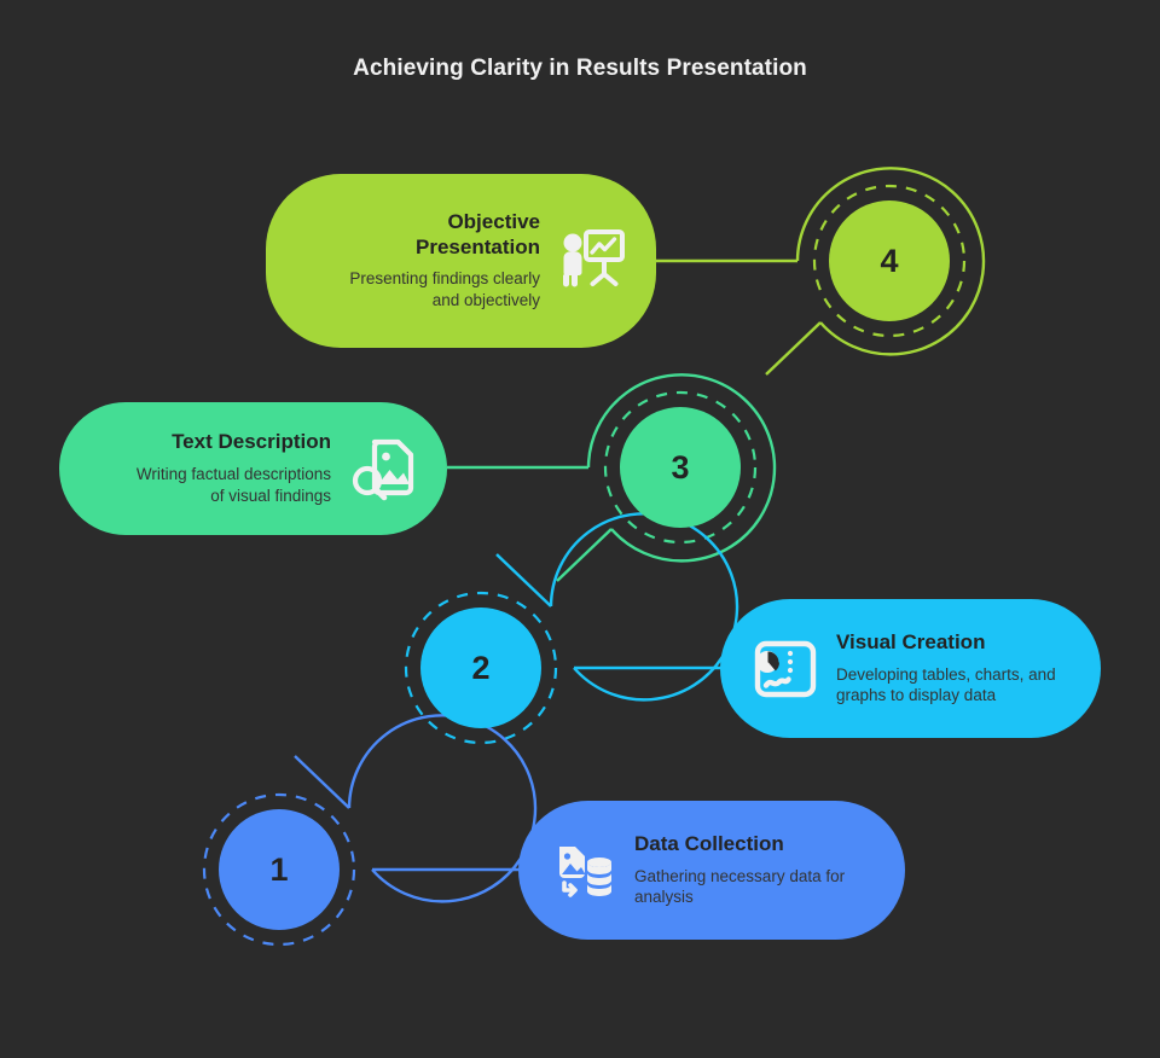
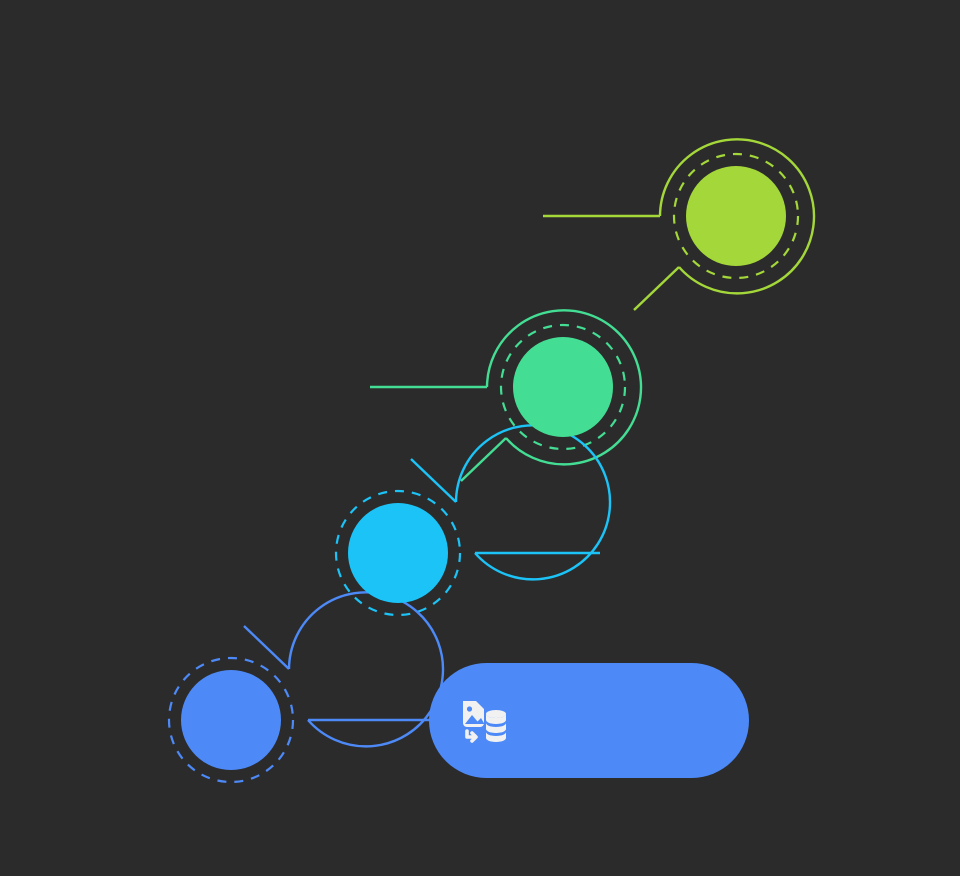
- Achieving Clarity in Results Presentation
- 4
- 3
- 2
- 1
- Objective
- Presentation
- Presenting findings clearly
- and objectively
- Text Description
- Writing factual descriptions
- of visual findings
- Visual Creation
- Developing tables, charts, and
- graphs to display data
- Data Collection
- Gathering necessary data for
- analysis
